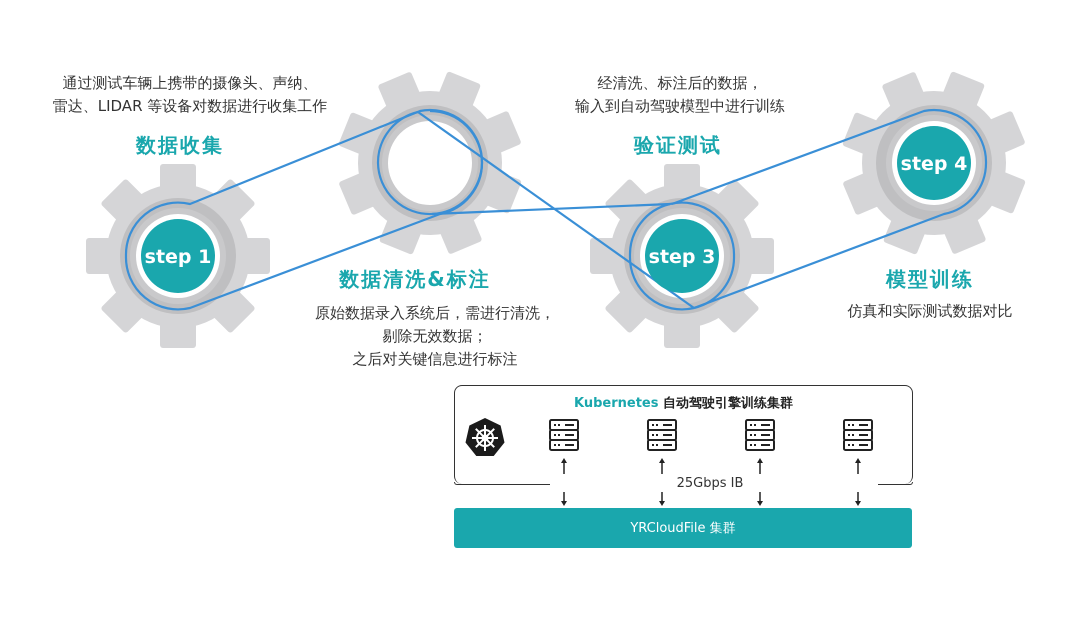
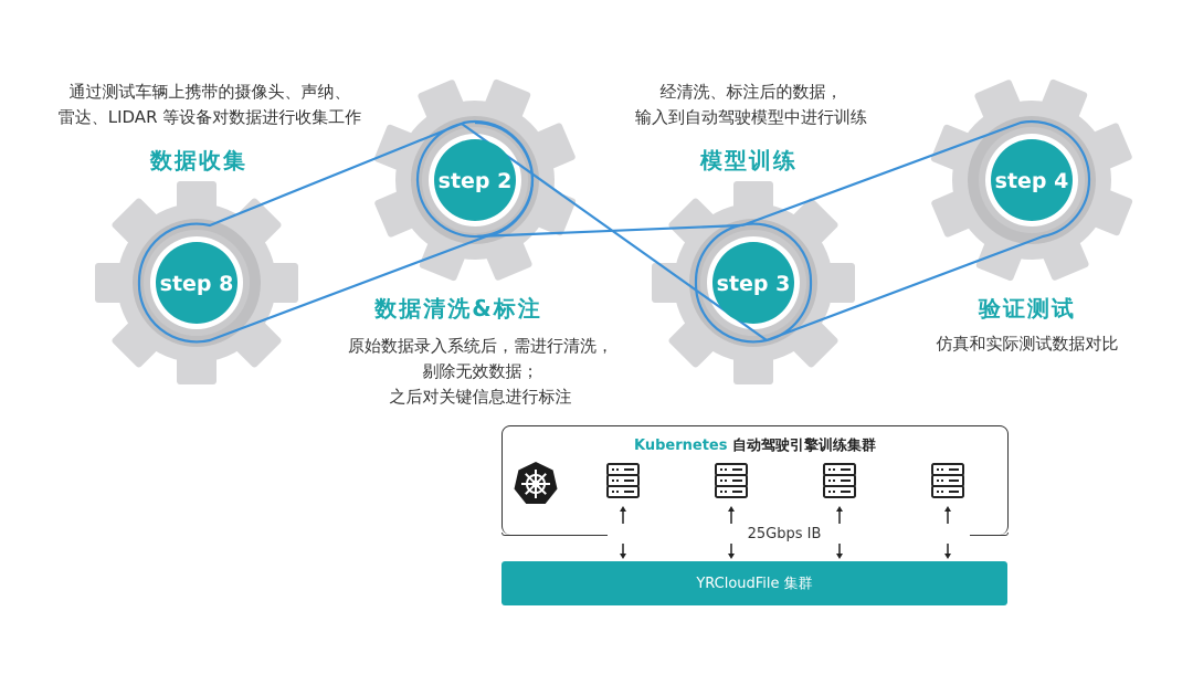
- step 1
+ step 8
+ step 2
  step 3
  step 4
  通过测试车辆上携带的摄像头、声纳、
  雷达、LIDAR 等设备对数据进行收集工作
  数据收集
  经清洗、标注后的数据，
  输入到自动驾驶模型中进行训练
- 验证测试
+ 模型训练
  数据清洗&标注
  原始数据录入系统后，需进行清洗，
  剔除无效数据；
  之后对关键信息进行标注
- 模型训练
+ 验证测试
  仿真和实际测试数据对比
  Kubernetes 自动驾驶引擎训练集群
  25Gbps IB
  YRCloudFile 集群
